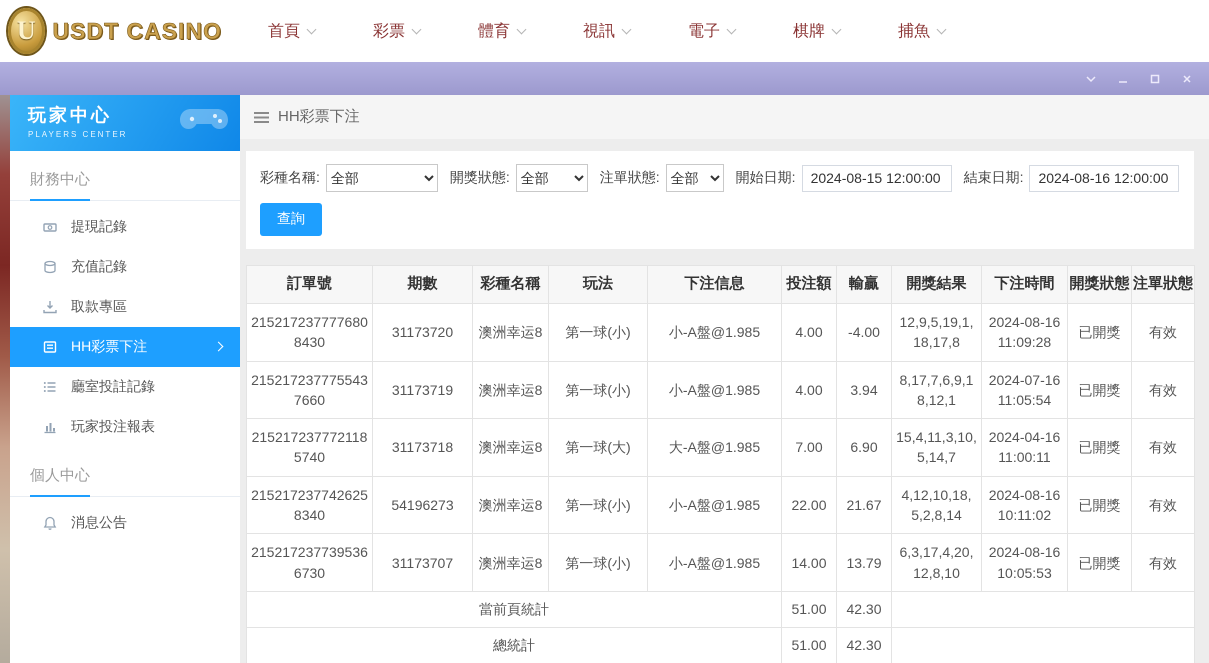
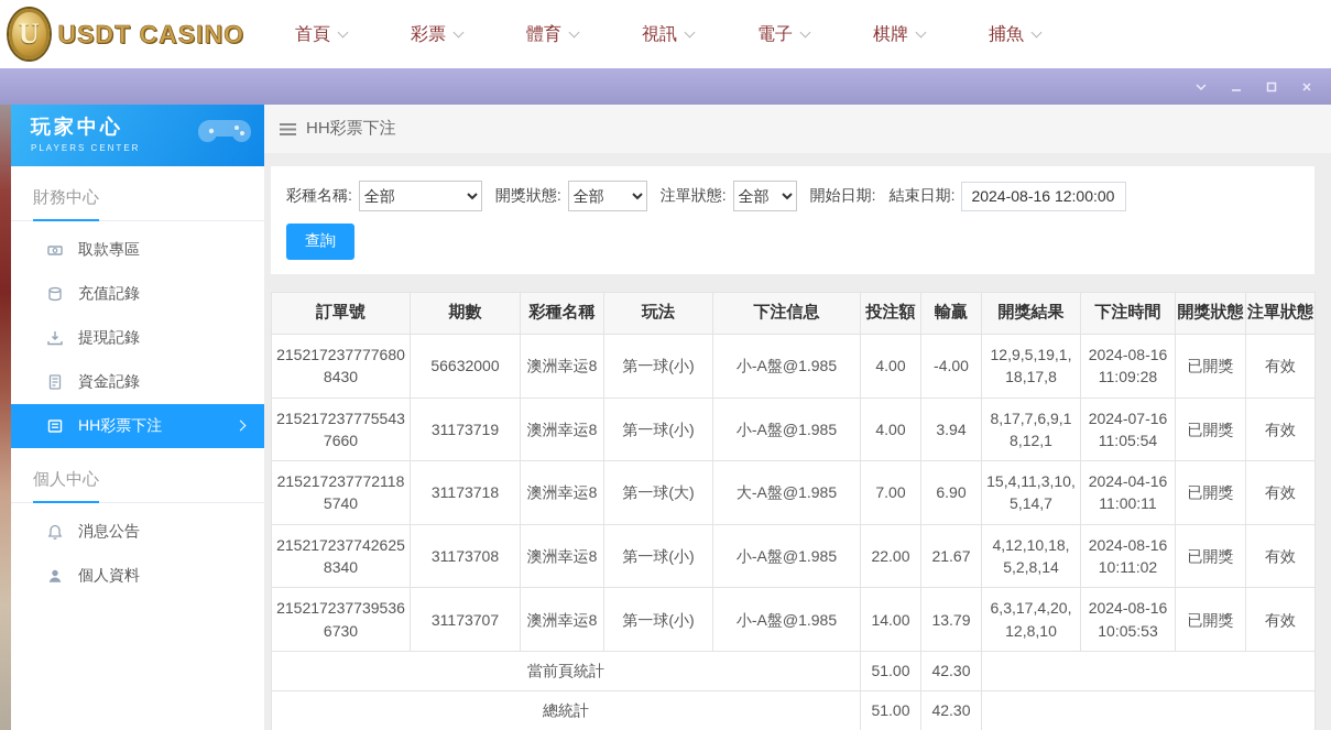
  U
  USDT CASINO
  首頁
  彩票
  體育
  視訊
  電子
  棋牌
  捕魚
  玩家中心
  PLAYERS CENTER
  財務中心
- 提現記錄
+ 取款專區
  充值記錄
- 取款專區
+ 提現記錄
+ 資金記錄
  HH彩票下注
- 廳室投註記錄
- 玩家投注報表
  個人中心
  消息公告
+ 個人資料
  HH彩票下注
  彩種名稱:
  全部
  開獎狀態:
  全部
  注單狀態:
  全部
  開始日期:
- 2024-08-15 12:00:00
  結束日期:
  2024-08-16 12:00:00
  查詢
  訂單號	期數	彩種名稱	玩法	下注信息	投注額	輸贏	開獎結果	下注時間	開獎狀態	注單狀態
- 2152172377776808430	31173720	澳洲幸运8	第一球(小)	小-A盤@1.985	4.00	-4.00	12,9,5,19,1,18,17,8	2024-08-16 11:09:28	已開獎	有效
+ 2152172377776808430	56632000	澳洲幸运8	第一球(小)	小-A盤@1.985	4.00	-4.00	12,9,5,19,1,18,17,8	2024-08-16 11:09:28	已開獎	有效
  2152172377755437660	31173719	澳洲幸运8	第一球(小)	小-A盤@1.985	4.00	3.94	8,17,7,6,9,18,12,1	2024-07-16 11:05:54	已開獎	有效
  2152172377721185740	31173718	澳洲幸运8	第一球(大)	大-A盤@1.985	7.00	6.90	15,4,11,3,10,5,14,7	2024-04-16 11:00:11	已開獎	有效
- 2152172377426258340	54196273	澳洲幸运8	第一球(小)	小-A盤@1.985	22.00	21.67	4,12,10,18,5,2,8,14	2024-08-16 10:11:02	已開獎	有效
+ 2152172377426258340	31173708	澳洲幸运8	第一球(小)	小-A盤@1.985	22.00	21.67	4,12,10,18,5,2,8,14	2024-08-16 10:11:02	已開獎	有效
  2152172377395366730	31173707	澳洲幸运8	第一球(小)	小-A盤@1.985	14.00	13.79	6,3,17,4,20,12,8,10	2024-08-16 10:05:53	已開獎	有效
  當前頁統計	51.00	42.30
  總統計	51.00	42.30
